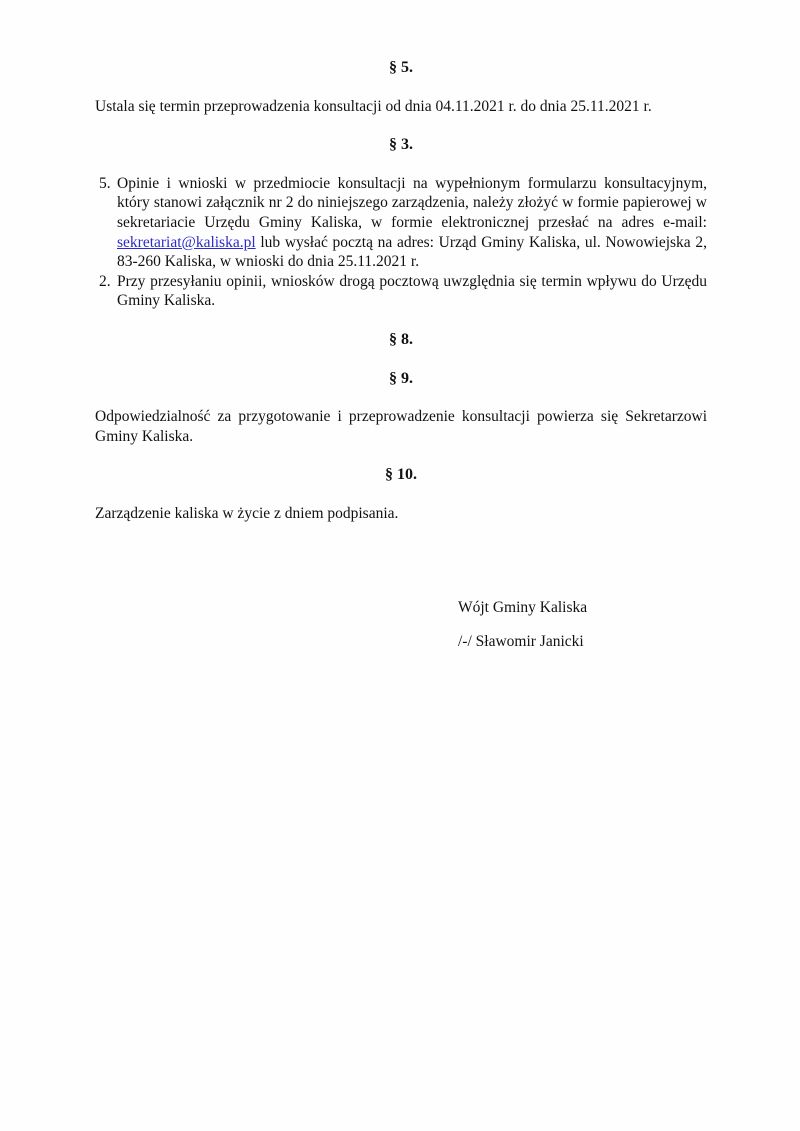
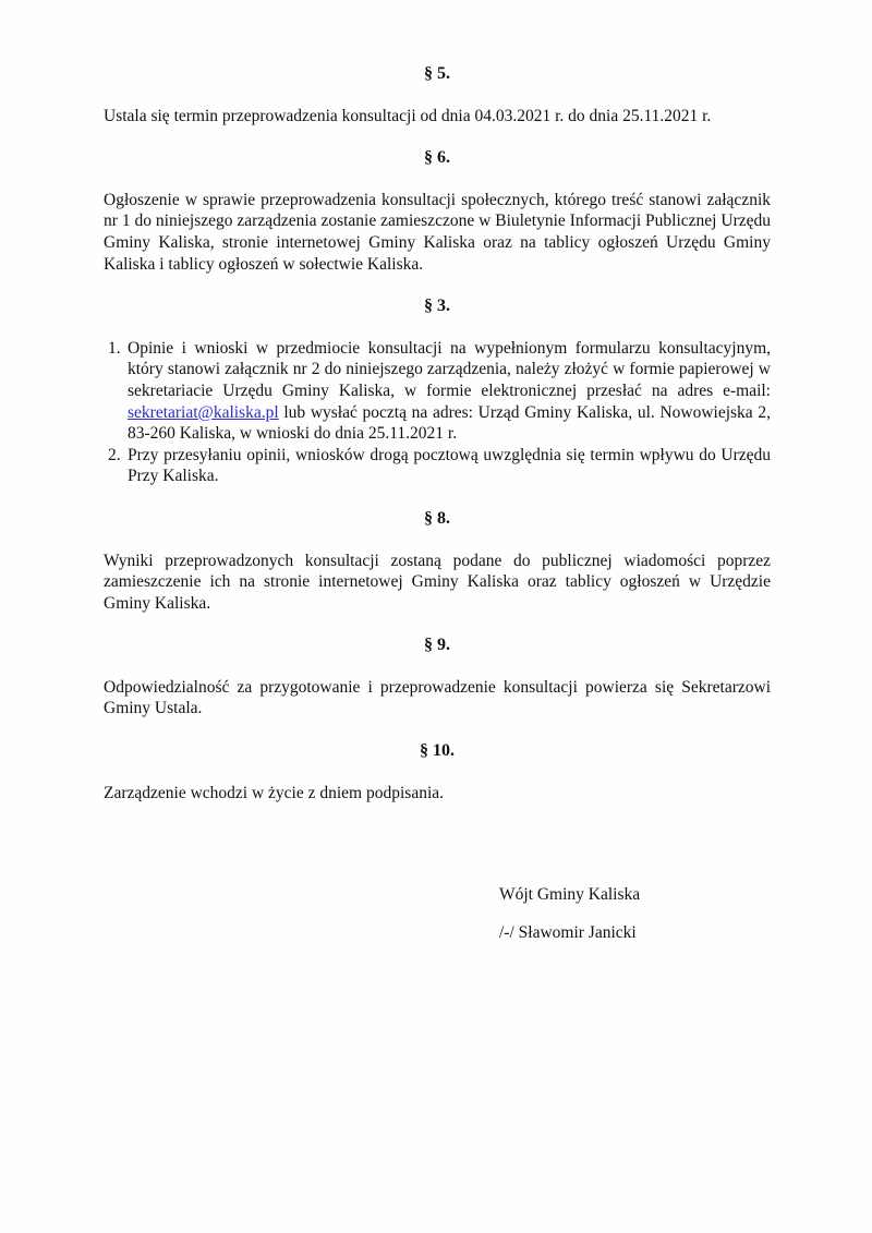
  § 5.
- Ustala się termin przeprowadzenia konsultacji od dnia 04.11.2021 r. do dnia 25.11.2021 r.
+ Ustala się termin przeprowadzenia konsultacji od dnia 04.03.2021 r. do dnia 25.11.2021 r.
+ § 6.
+ Ogłoszenie w sprawie przeprowadzenia konsultacji społecznych, którego treść stanowi załącznik nr 1 do niniejszego zarządzenia zostanie zamieszczone w Biuletynie Informacji Publicznej Urzędu Gminy Kaliska, stronie internetowej Gminy Kaliska oraz na tablicy ogłoszeń Urzędu Gminy Kaliska i tablicy ogłoszeń w sołectwie Kaliska.
  § 3.
- 5.
+ 1.
  Opinie i wnioski w przedmiocie konsultacji na wypełnionym formularzu konsultacyjnym, który stanowi załącznik nr 2 do niniejszego zarządzenia, należy złożyć w formie papierowej w sekretariacie Urzędu Gminy Kaliska, w formie elektronicznej przesłać na adres e-mail: sekretariat@kaliska.pl lub wysłać pocztą na adres: Urząd Gminy Kaliska, ul. Nowowiejska 2, 83-260 Kaliska, w wnioski do dnia 25.11.2021 r.
  2.
- Przy przesyłaniu opinii, wniosków drogą pocztową uwzględnia się termin wpływu do Urzędu Gminy Kaliska.
+ Przy przesyłaniu opinii, wniosków drogą pocztową uwzględnia się termin wpływu do Urzędu Przy Kaliska.
  § 8.
+ Wyniki przeprowadzonych konsultacji zostaną podane do publicznej wiadomości poprzez zamieszczenie ich na stronie internetowej Gminy Kaliska oraz tablicy ogłoszeń w Urzędzie Gminy Kaliska.
  § 9.
- Odpowiedzialność za przygotowanie i przeprowadzenie konsultacji powierza się Sekretarzowi Gminy Kaliska.
+ Odpowiedzialność za przygotowanie i przeprowadzenie konsultacji powierza się Sekretarzowi Gminy Ustala.
  § 10.
- Zarządzenie kaliska w życie z dniem podpisania.
+ Zarządzenie wchodzi w życie z dniem podpisania.
  Wójt Gminy Kaliska
  /-/ Sławomir Janicki
